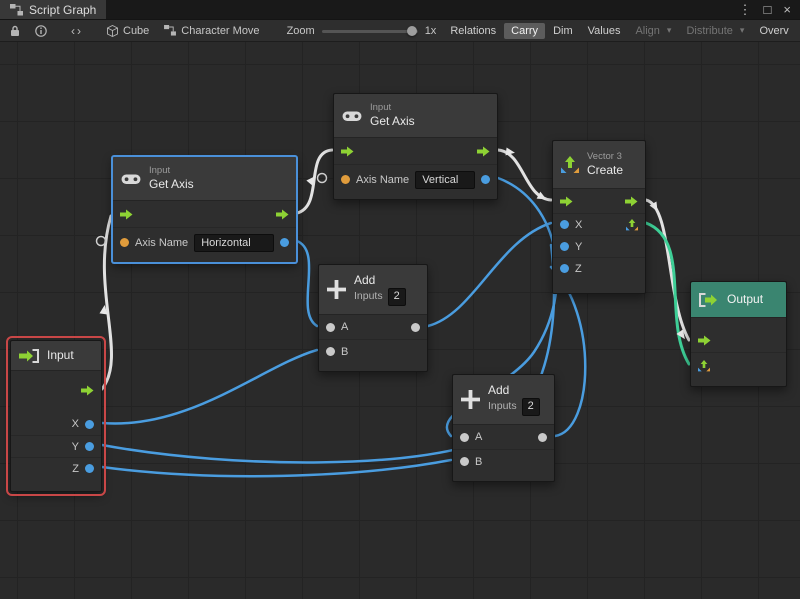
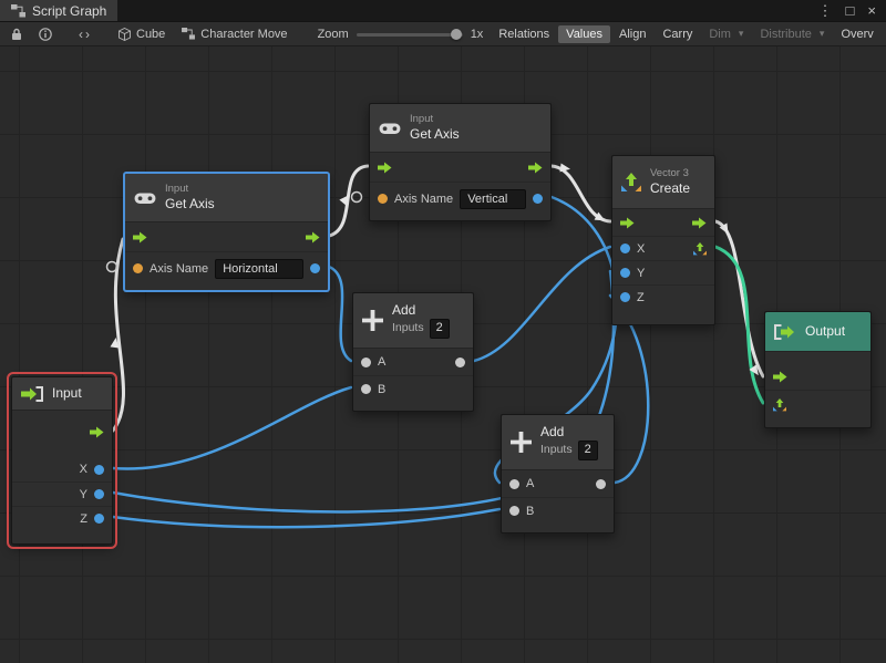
  Script Graph
  ⋮
  □
  ×
  ‹›
  Cube
  Character Move
  Zoom
  1x
  Relations
- Carry
+ Values
- Dim
+ Align
- Values
+ Carry
- Align
+ Dim
  ▾
  Distribute
  ▾
  Overv
  Input
  Get Axis
  Axis Name
  Vertical
  Input
  Get Axis
  Axis Name
  Horizontal
  Vector 3
  Create
  X
  Y
  Z
  Add
  Inputs
  2
  A
  B
  Add
  Inputs
  2
  A
  B
  Input
  X
  Y
  Z
  Output
